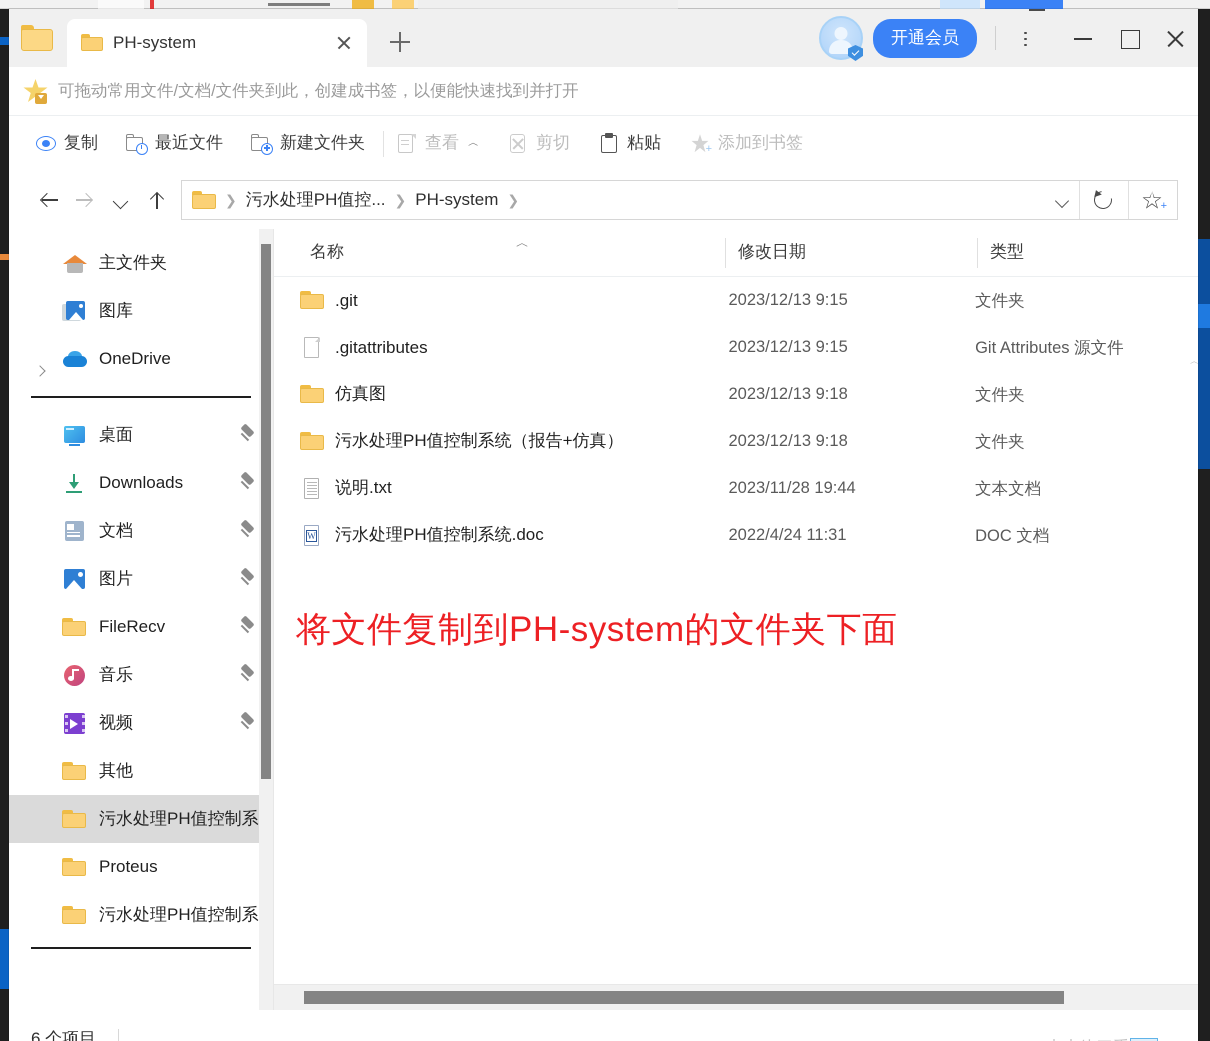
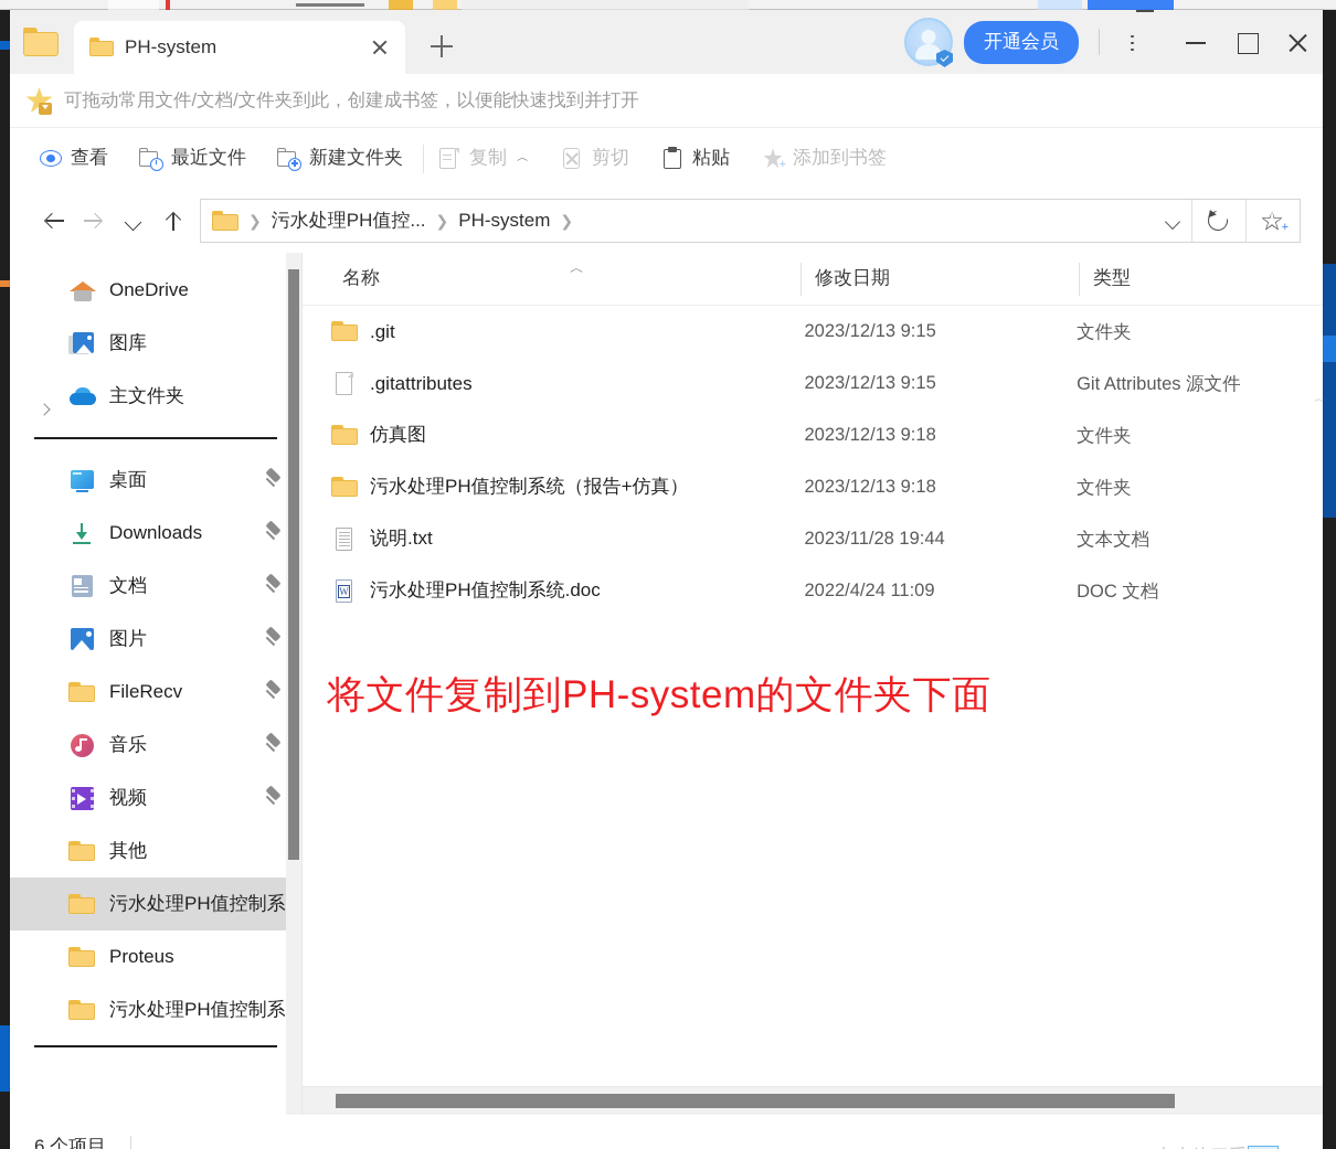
  PH-system
  开通会员
  可拖动常用文件/文档/文件夹到此，创建成书签，以便能快速找到并打开
- 复制
+ 查看
  最近文件
  新建文件夹
- 查看
+ 复制
  ︿
  剪切
  粘贴
  +
  添加到书签
  ❯
  污水处理PH值控...
  ❯
  PH-system
  ❯
  +
- 主文件夹
+ OneDrive
  图库
- OneDrive
+ 主文件夹
  桌面
  Downloads
  文档
  图片
  FileRecv
  音乐
  视频
  其他
  污水处理PH值控制系
  Proteus
  污水处理PH值控制系
  名称
  修改日期
  类型
  ︿
  .git
  2023/12/13 9:15
  文件夹
  .gitattributes
  2023/12/13 9:15
  Git Attributes 源文件
  仿真图
  2023/12/13 9:18
  文件夹
  污水处理PH值控制系统（报告+仿真）
  2023/12/13 9:18
  文件夹
  说明.txt
  2023/11/28 19:44
  文本文档
  W
  污水处理PH值控制系统.doc
- 2022/4/24 11:31
+ 2022/4/24 11:09
  DOC 文档
  将文件复制到PH-system的文件夹下面
  ︿
  6 个项目
